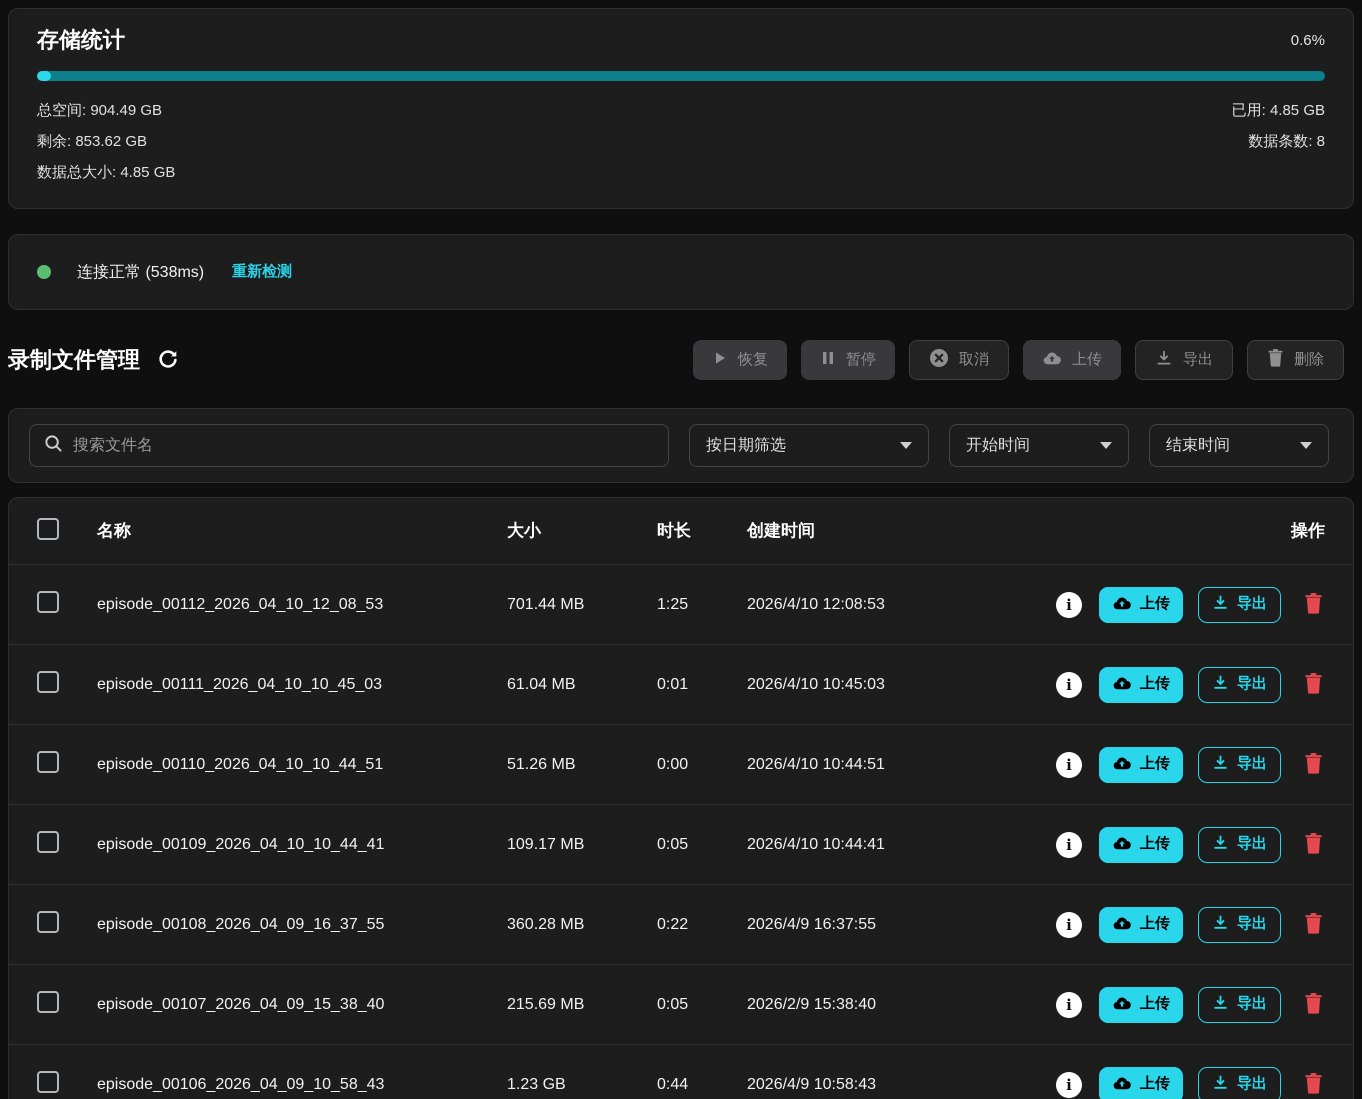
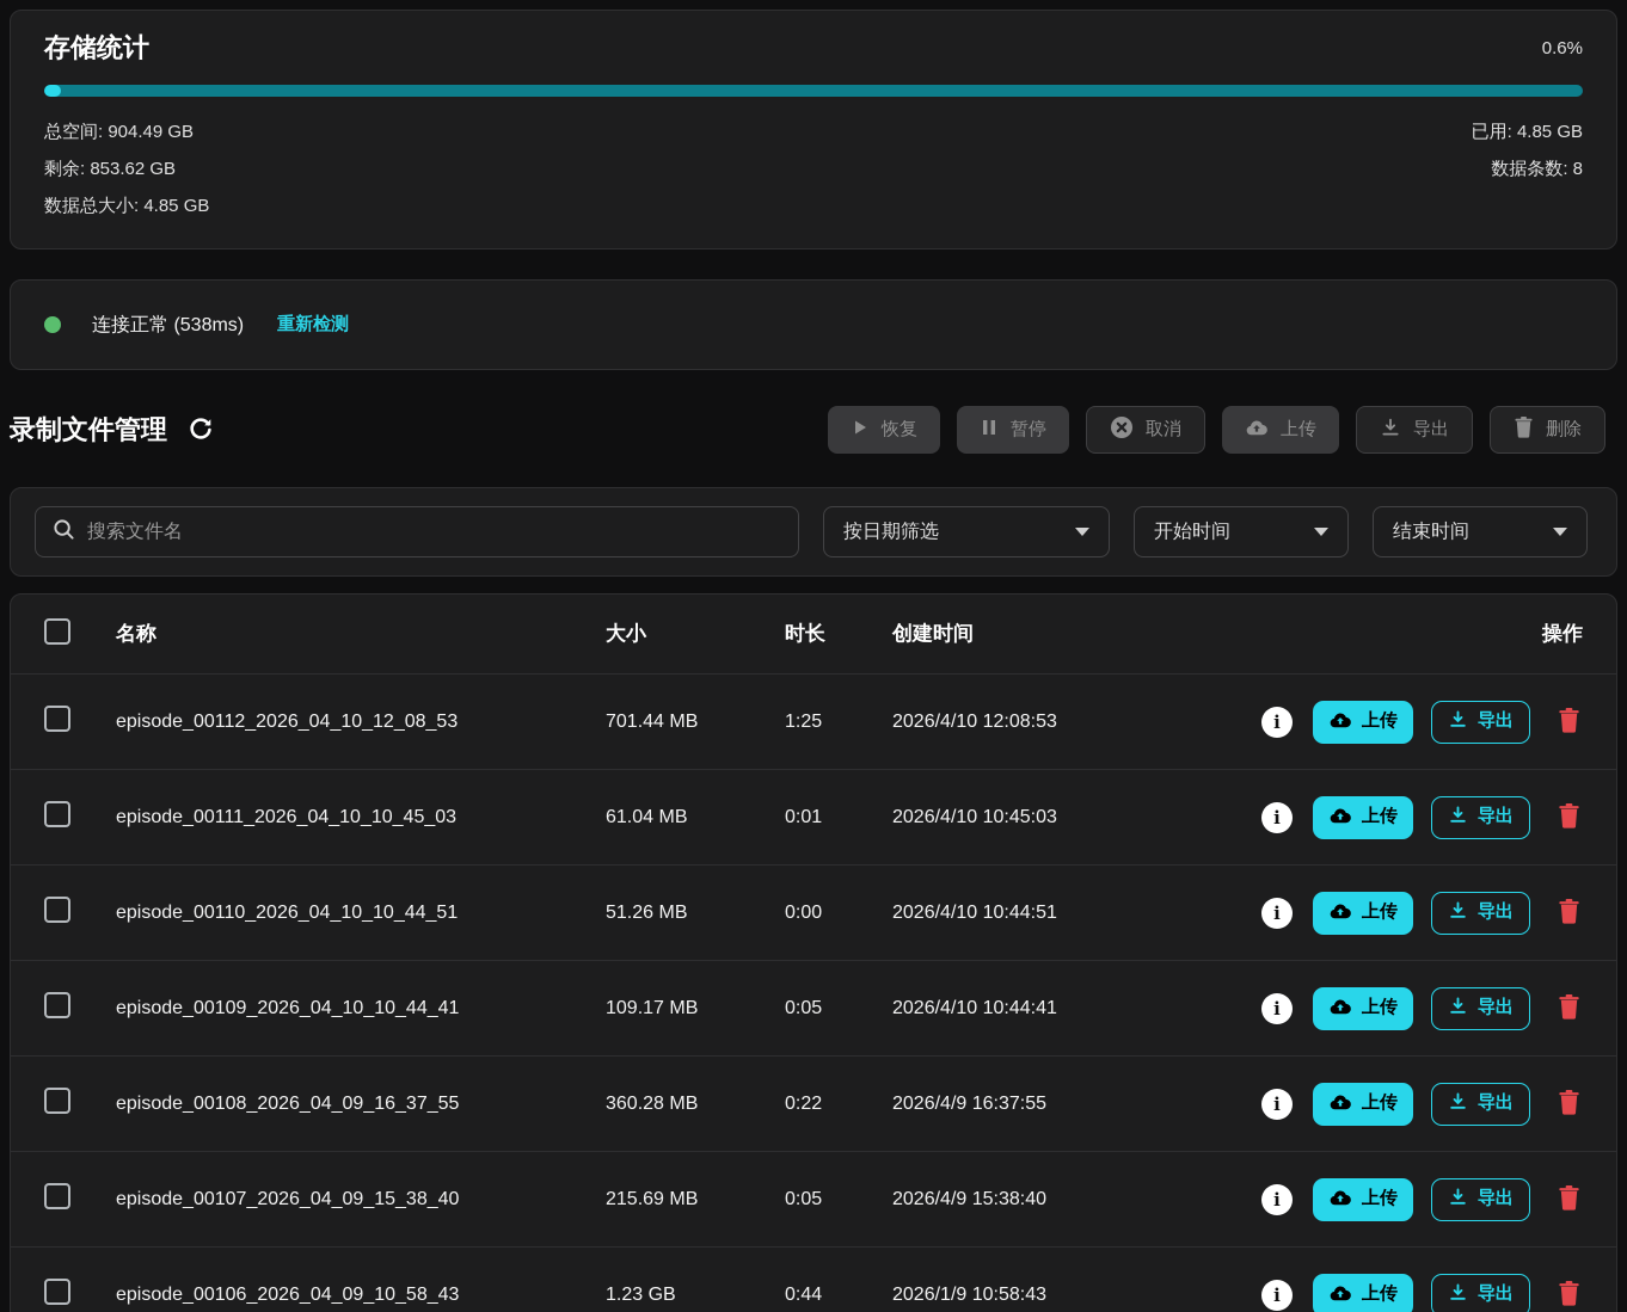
  存储统计
  0.6%
  总空间: 904.49 GB
  已用: 4.85 GB
  剩余: 853.62 GB
  数据条数: 8
  数据总大小: 4.85 GB
  连接正常 (538ms)
  重新检测
  录制文件管理
  恢复
  暂停
  取消
  上传
  导出
  删除
  搜索文件名
  按日期筛选
  开始时间
  结束时间
  名称
  大小
  时长
  创建时间
  操作
  episode_00112_2026_04_10_12_08_53
  701.44 MB
  1:25
  2026/4/10 12:08:53
  i
  上传
  导出
  episode_00111_2026_04_10_10_45_03
  61.04 MB
  0:01
  2026/4/10 10:45:03
  i
  上传
  导出
  episode_00110_2026_04_10_10_44_51
  51.26 MB
  0:00
  2026/4/10 10:44:51
  i
  上传
  导出
  episode_00109_2026_04_10_10_44_41
  109.17 MB
  0:05
  2026/4/10 10:44:41
  i
  上传
  导出
  episode_00108_2026_04_09_16_37_55
  360.28 MB
  0:22
  2026/4/9 16:37:55
  i
  上传
  导出
  episode_00107_2026_04_09_15_38_40
  215.69 MB
  0:05
- 2026/2/9 15:38:40
+ 2026/4/9 15:38:40
  i
  上传
  导出
  episode_00106_2026_04_09_10_58_43
  1.23 GB
  0:44
- 2026/4/9 10:58:43
+ 2026/1/9 10:58:43
  i
  上传
  导出
